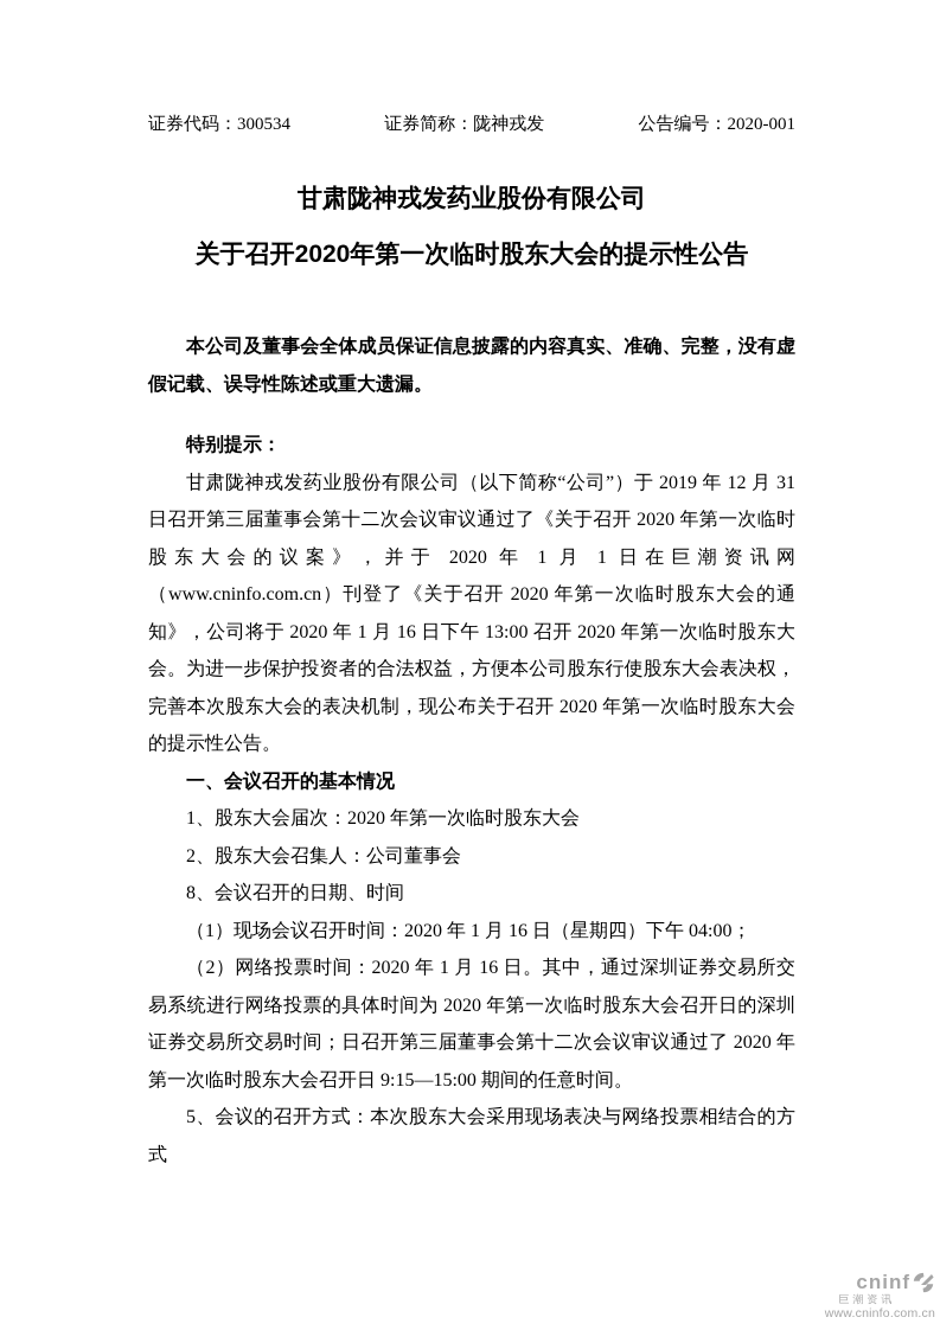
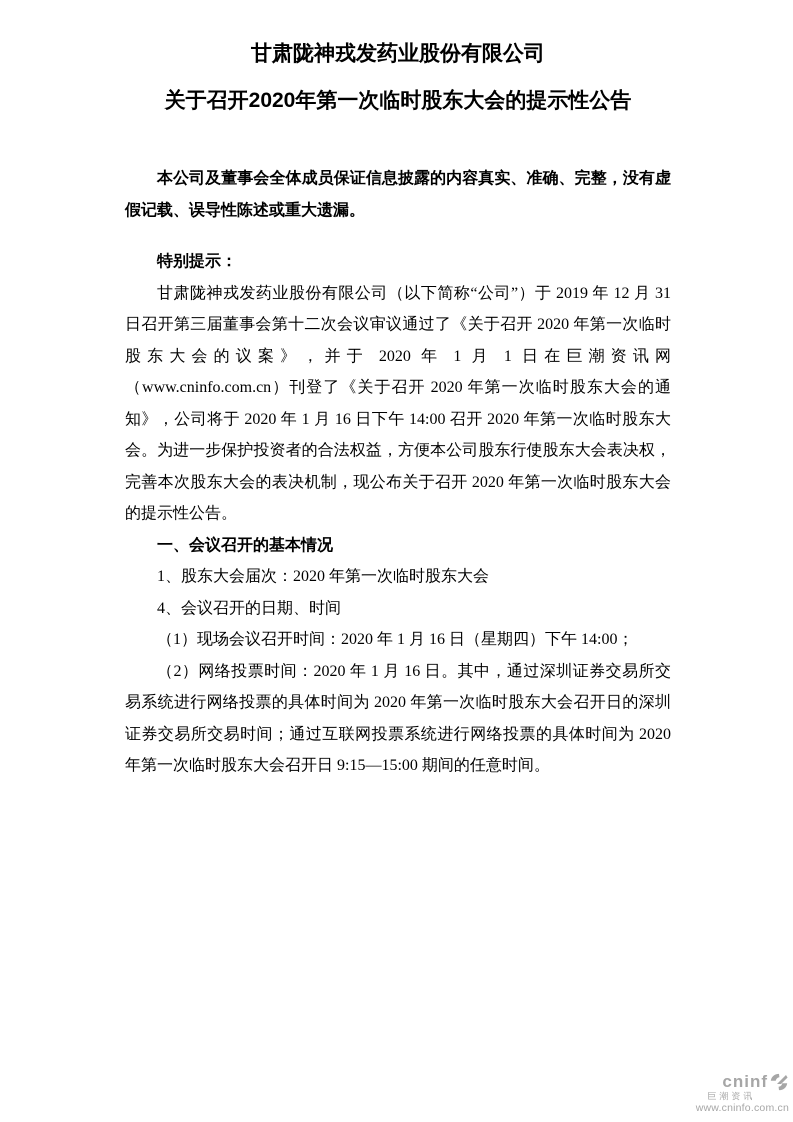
- 证券代码：300534
- 证券简称：陇神戎发
- 公告编号：2020-001
  甘肃陇神戎发药业股份有限公司
  关于召开2020年第一次临时股东大会的提示性公告
  本公司及董事会全体成员保证信息披露的内容真实、准确、完整，没有虚假记载、误导性陈述或重大遗漏。
  特别提示：
- 甘肃陇神戎发药业股份有限公司（以下简称“公司”）于 2019 年 12 月 31 日召开第三届董事会第十二次会议审议通过了《关于召开 2020 年第一次临时股东大会的议案》，并于 2020 年 1 月 1 日在巨潮资讯网（www.cninfo.com.cn）刊登了《关于召开 2020 年第一次临时股东大会的通知》，公司将于 2020 年 1 月 16 日下午 13:00 召开 2020 年第一次临时股东大会。为进一步保护投资者的合法权益，方便本公司股东行使股东大会表决权，完善本次股东大会的表决机制，现公布关于召开 2020 年第一次临时股东大会的提示性公告。
+ 甘肃陇神戎发药业股份有限公司（以下简称“公司”）于 2019 年 12 月 31 日召开第三届董事会第十二次会议审议通过了《关于召开 2020 年第一次临时股东大会的议案》，并于 2020 年 1 月 1 日在巨潮资讯网（www.cninfo.com.cn）刊登了《关于召开 2020 年第一次临时股东大会的通知》，公司将于 2020 年 1 月 16 日下午 14:00 召开 2020 年第一次临时股东大会。为进一步保护投资者的合法权益，方便本公司股东行使股东大会表决权，完善本次股东大会的表决机制，现公布关于召开 2020 年第一次临时股东大会的提示性公告。
  一、会议召开的基本情况
  1、股东大会届次：2020 年第一次临时股东大会
- 2、股东大会召集人：公司董事会
- 8、会议召开的日期、时间
+ 4、会议召开的日期、时间
- （1）现场会议召开时间：2020 年 1 月 16 日（星期四）下午 04:00；
+ （1）现场会议召开时间：2020 年 1 月 16 日（星期四）下午 14:00；
- （2）网络投票时间：2020 年 1 月 16 日。其中，通过深圳证券交易所交易系统进行网络投票的具体时间为 2020 年第一次临时股东大会召开日的深圳证券交易所交易时间；日召开第三届董事会第十二次会议审议通过了 2020 年第一次临时股东大会召开日 9:15—15:00 期间的任意时间。
+ （2）网络投票时间：2020 年 1 月 16 日。其中，通过深圳证券交易所交易系统进行网络投票的具体时间为 2020 年第一次临时股东大会召开日的深圳证券交易所交易时间；通过互联网投票系统进行网络投票的具体时间为 2020 年第一次临时股东大会召开日 9:15—15:00 期间的任意时间。
- 5、会议的召开方式：本次股东大会采用现场表决与网络投票相结合的方式
  cninf
  巨潮资讯
  www.cninfo.com.cn
